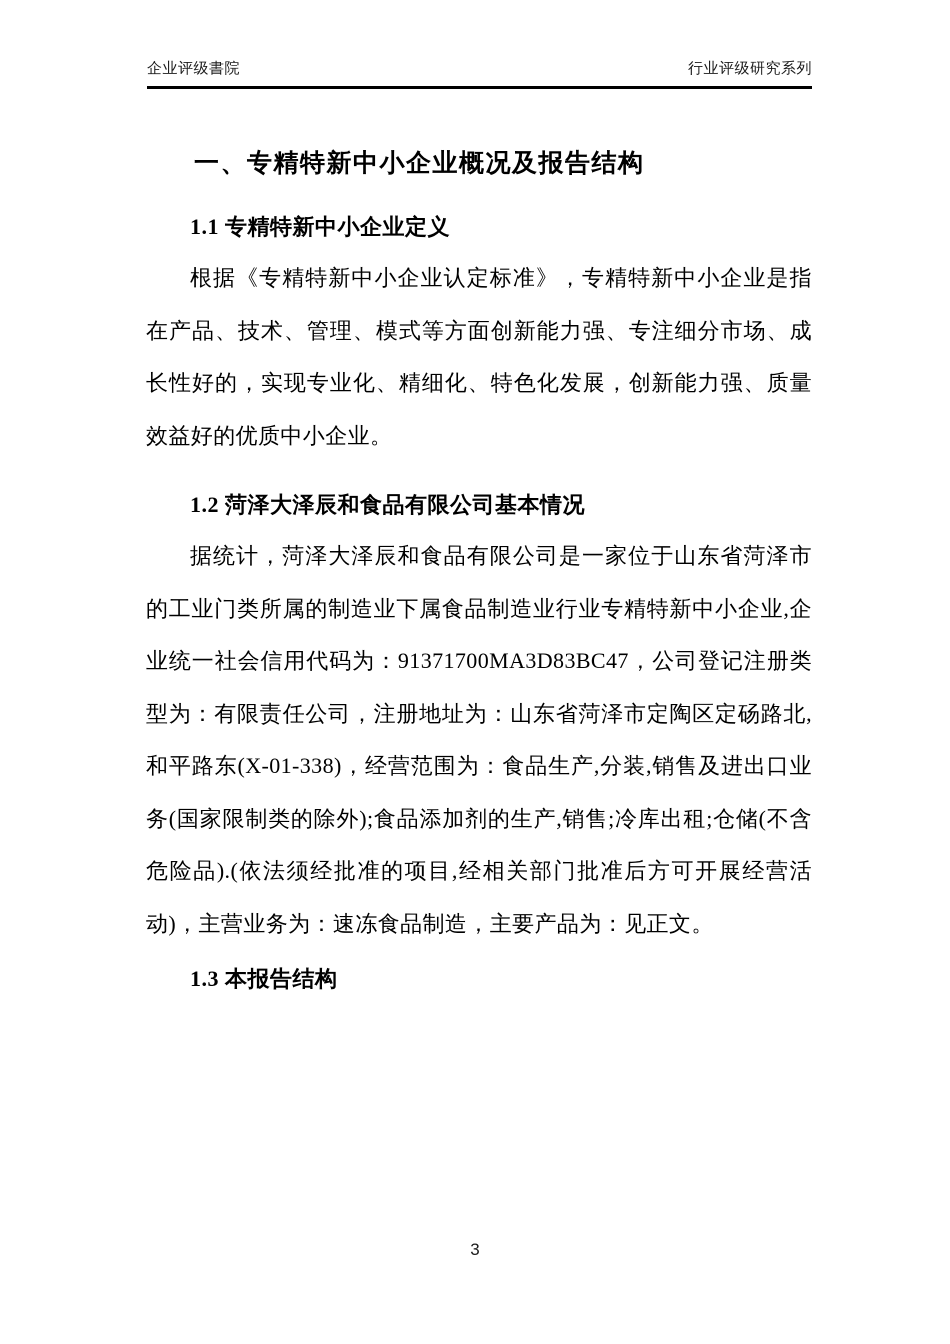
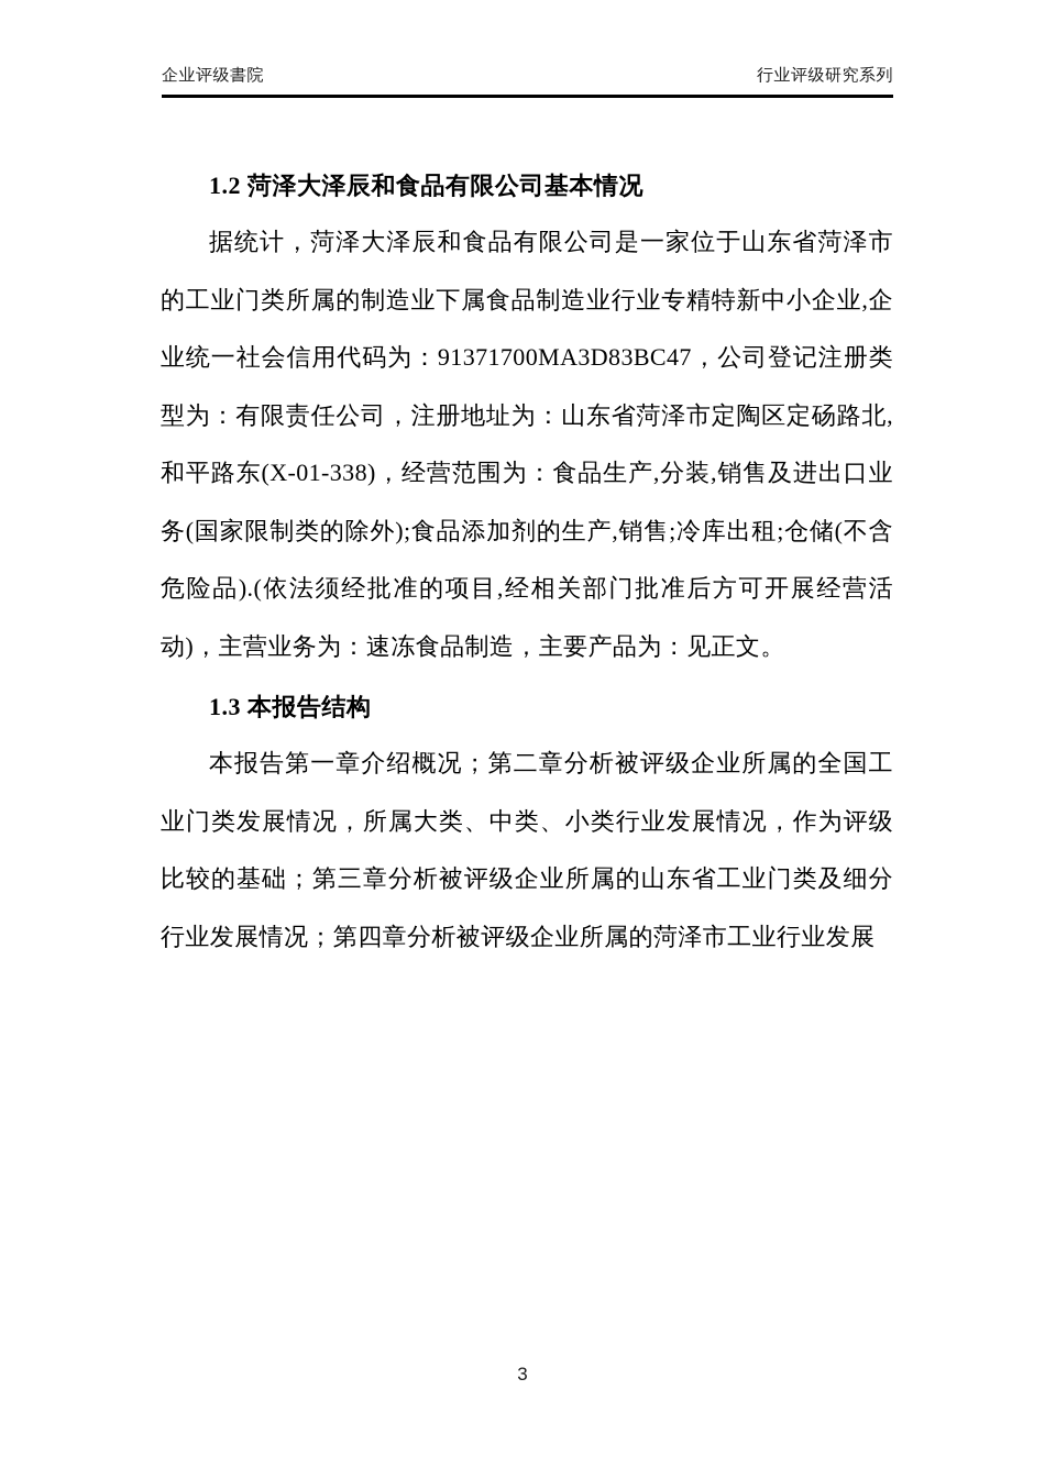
  企业评级書院
  行业评级研究系列
- 一、专精特新中小企业概况及报告结构
- 1.1 专精特新中小企业定义
- 根据《专精特新中小企业认定标准》，专精特新中小企业是指在产品、技术、管理、模式等方面创新能力强、专注细分市场、成长性好的，实现专业化、精细化、特色化发展，创新能力强、质量效益好的优质中小企业。
  1.2 菏泽大泽辰和食品有限公司基本情况
  据统计，菏泽大泽辰和食品有限公司是一家位于山东省菏泽市的工业门类所属的制造业下属食品制造业行业专精特新中小企业,企业统一社会信用代码为：91371700MA3D83BC47，公司登记注册类型为：有限责任公司，注册地址为：山东省菏泽市定陶区定砀路北,和平路东(X-01-338)，经营范围为：食品生产,分装,销售及进出口业务(国家限制类的除外);食品添加剂的生产,销售;冷库出租;仓储(不含危险品).(依法须经批准的项目,经相关部门批准后方可开展经营活动)，主营业务为：速冻食品制造，主要产品为：见正文。
  1.3 本报告结构
+ 本报告第一章介绍概况；第二章分析被评级企业所属的全国工业门类发展情况，所属大类、中类、小类行业发展情况，作为评级比较的基础；第三章分析被评级企业所属的山东省工业门类及细分行业发展情况；第四章分析被评级企业所属的菏泽市工业行业发展
  3
